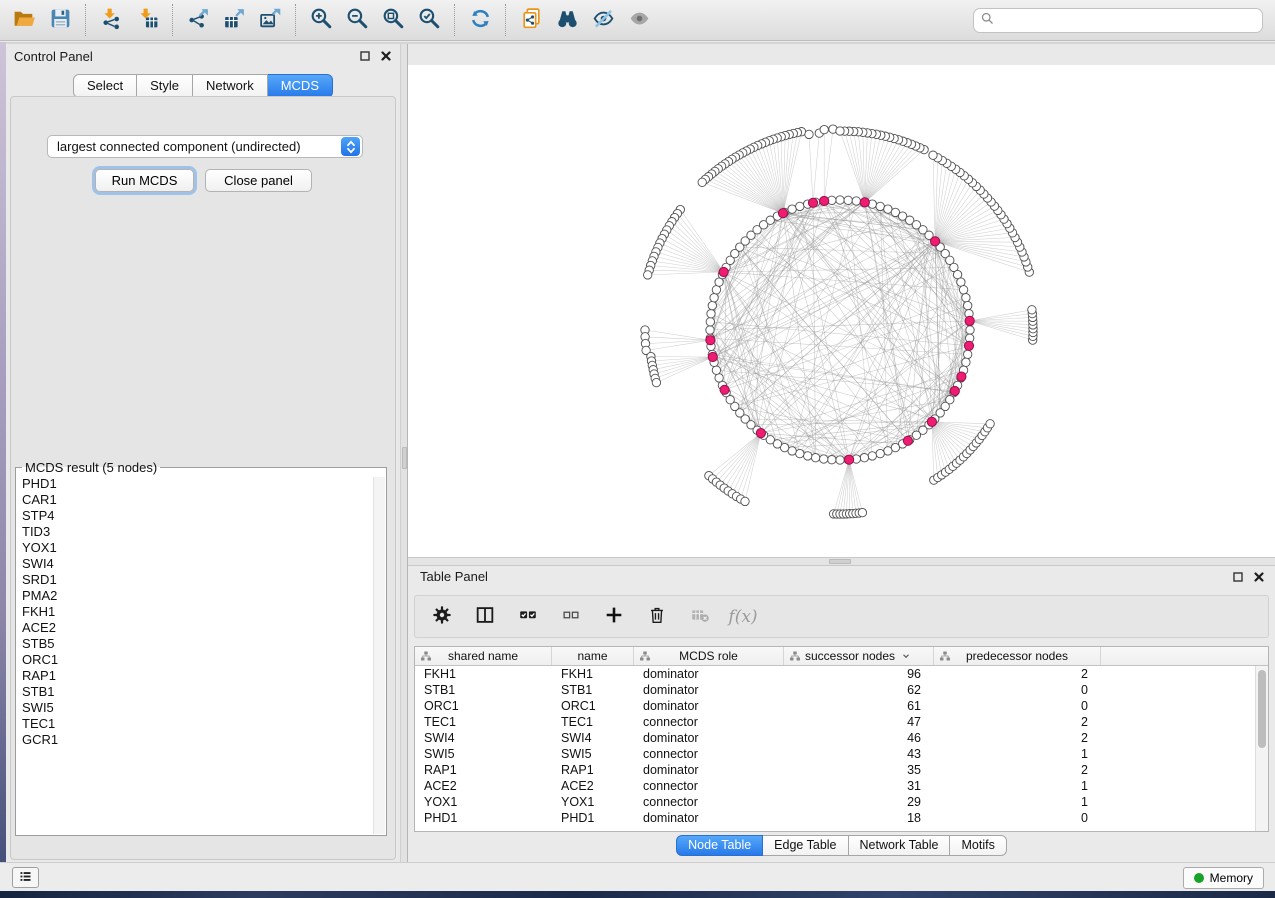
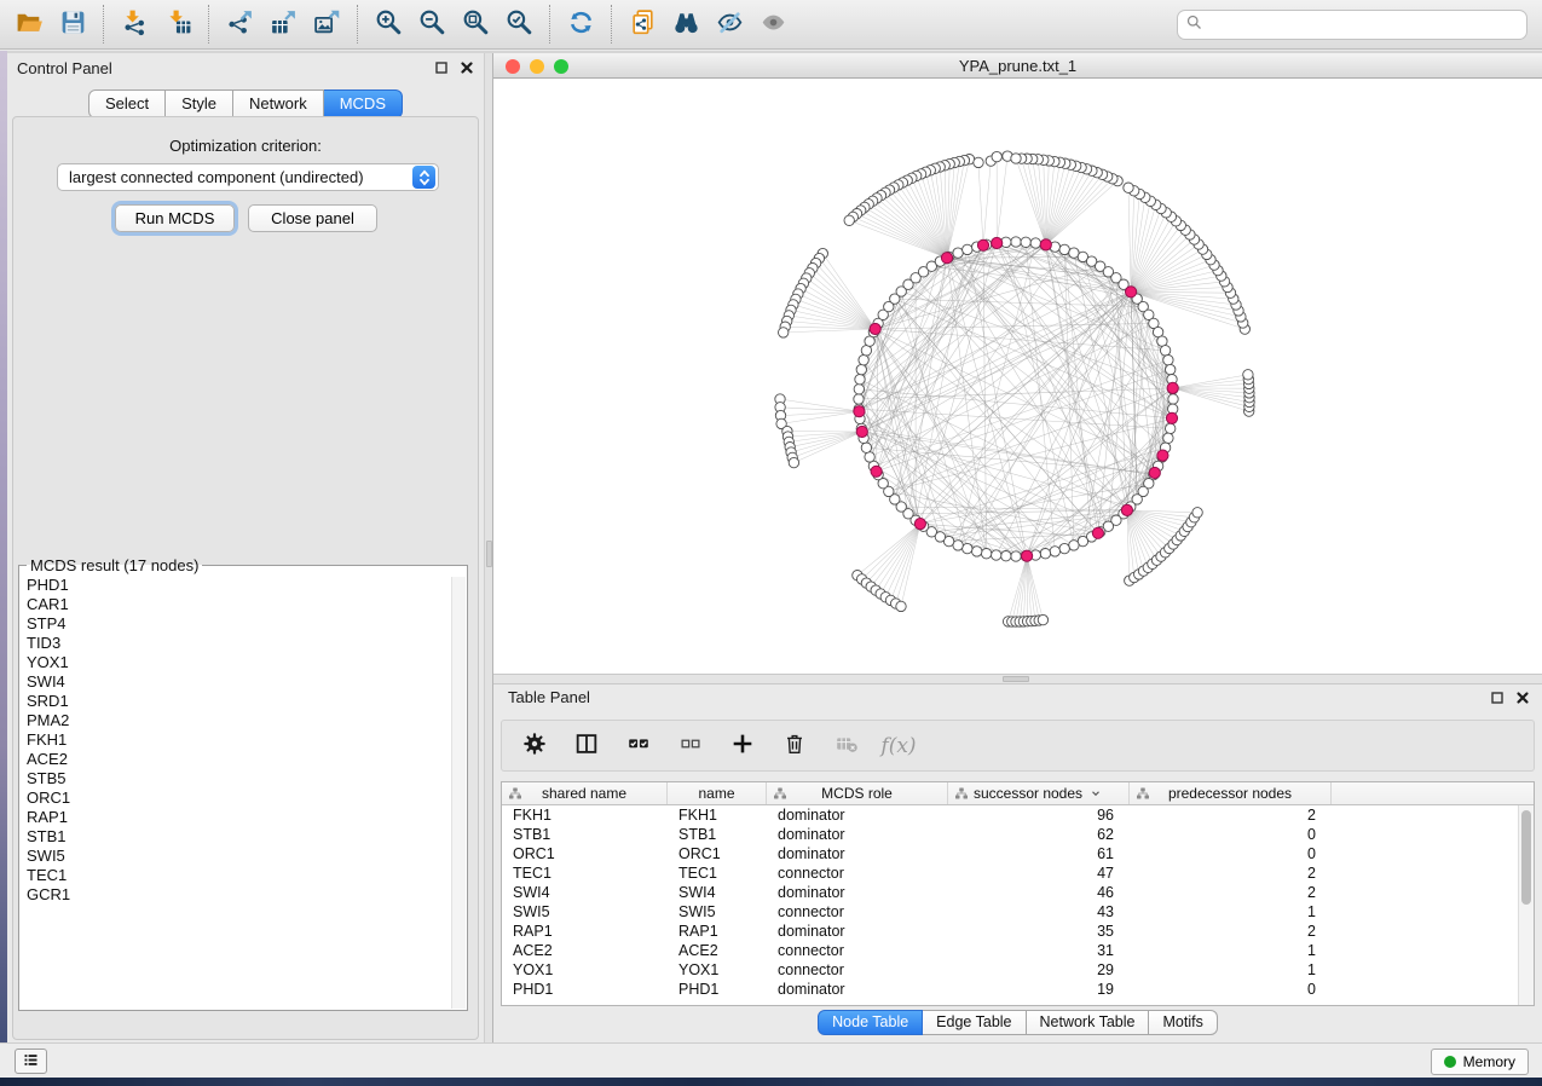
  Control Panel
  Select
  Style
  Network
  MCDS
+ Optimization criterion:
  largest connected component (undirected)
  Run MCDS
  Close panel
- MCDS result (5 nodes)
+ MCDS result (17 nodes)
  PHD1
  CAR1
  STP4
  TID3
  YOX1
  SWI4
  SRD1
  PMA2
  FKH1
  ACE2
  STB5
  ORC1
  RAP1
  STB1
  SWI5
  TEC1
  GCR1
+ YPA_prune.txt_1
  Table Panel
  f(x)
  shared name
  name
  MCDS role
  successor nodes
  predecessor nodes
  FKH1
  FKH1
  dominator
  96
  2
  STB1
  STB1
  dominator
  62
  0
  ORC1
  ORC1
  dominator
  61
  0
  TEC1
  TEC1
  connector
  47
  2
  SWI4
  SWI4
  dominator
  46
  2
  SWI5
  SWI5
  connector
  43
  1
  RAP1
  RAP1
  dominator
  35
  2
  ACE2
  ACE2
  connector
  31
  1
  YOX1
  YOX1
  connector
  29
  1
  PHD1
  PHD1
  dominator
- 18
+ 19
  0
  Node Table
  Edge Table
  Network Table
  Motifs
  Memory
